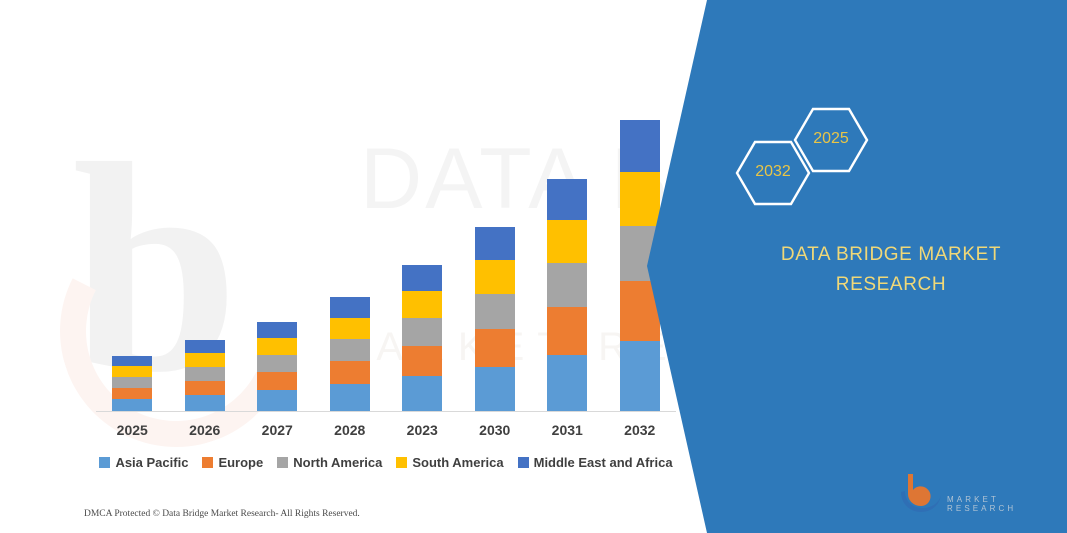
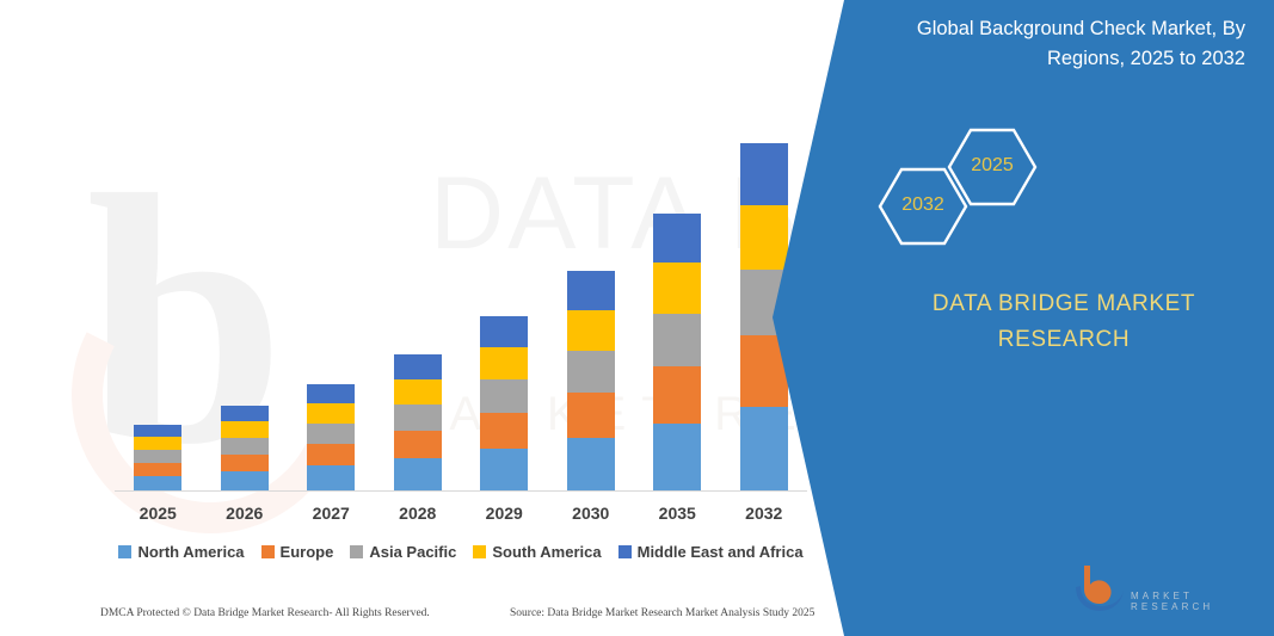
  b
  2025
  2026
  2027
  2028
- 2023
+ 2029
  2030
- 2031
+ 2035
  2032
- Asia Pacific
+ North America
  Europe
- North America
+ Asia Pacific
  South America
  Middle East and Africa
  DMCA Protected © Data Bridge Market Research- All Rights Reserved.
+ Source: Data Bridge Market Research Market Analysis Study 2025
+ Global Background Check Market, By Regions, 2025 to 2032
  2032
  2025
  DATA BRIDGE MARKET RESEARCH
  MARKET RESEARCH
